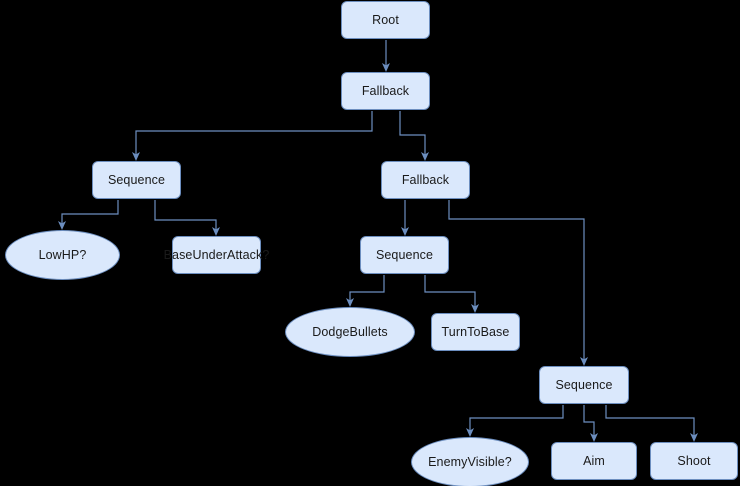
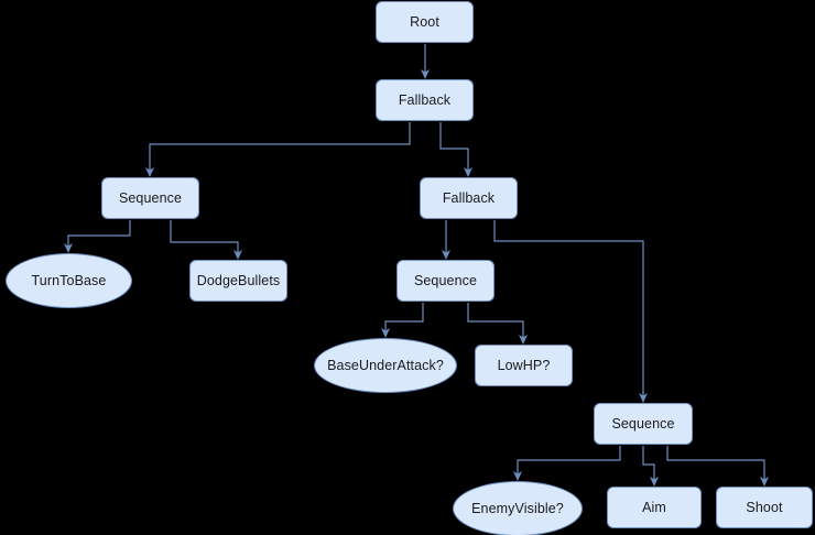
  Root
  Fallback
  Sequence
  Fallback
- LowHP?
+ TurnToBase
- BaseUnderAttack?
+ DodgeBullets
  Sequence
- DodgeBullets
+ BaseUnderAttack?
- TurnToBase
+ LowHP?
  Sequence
  EnemyVisible?
  Aim
  Shoot
